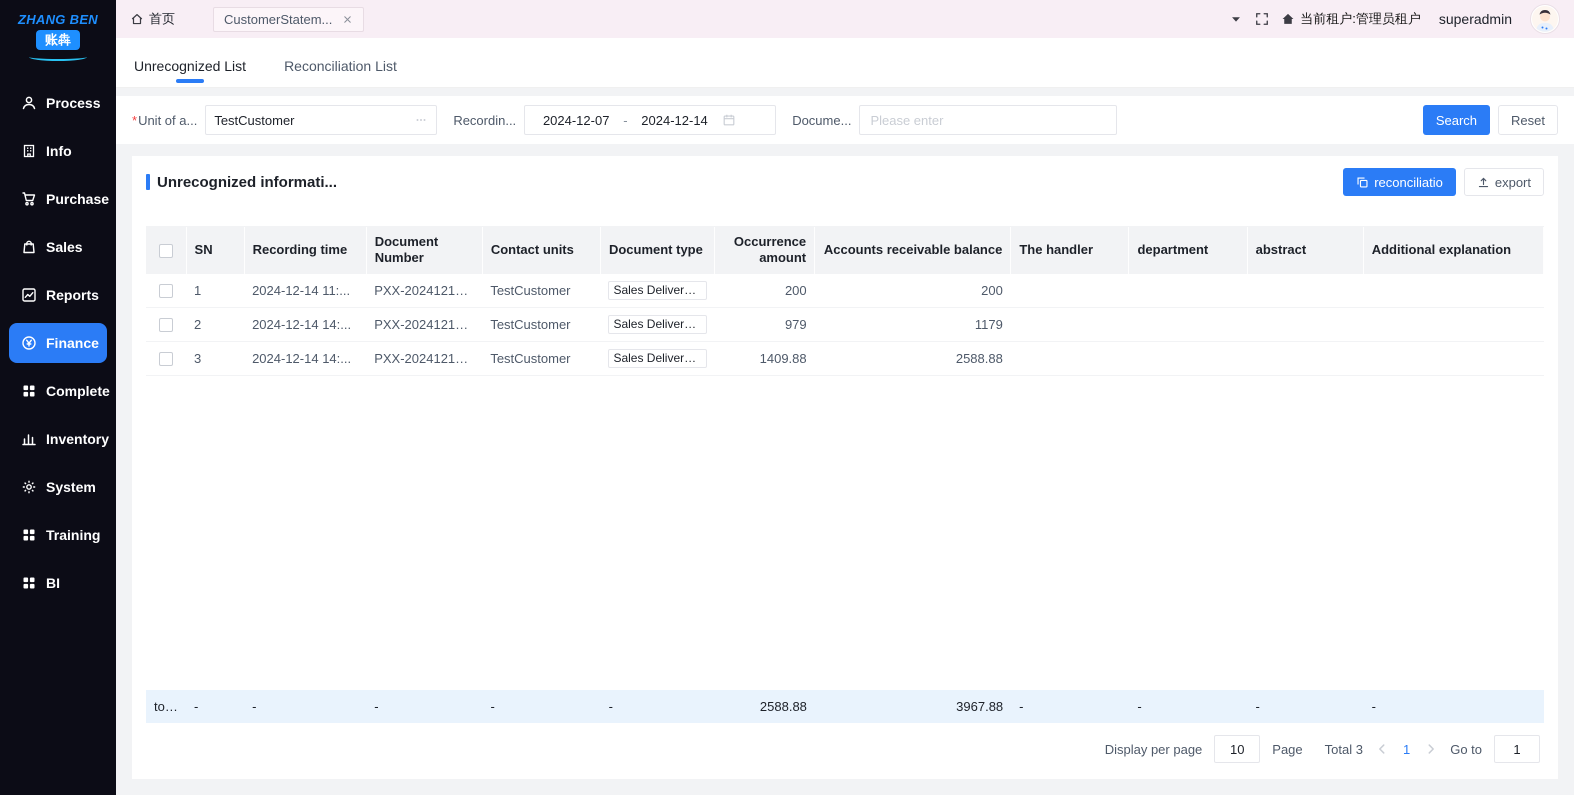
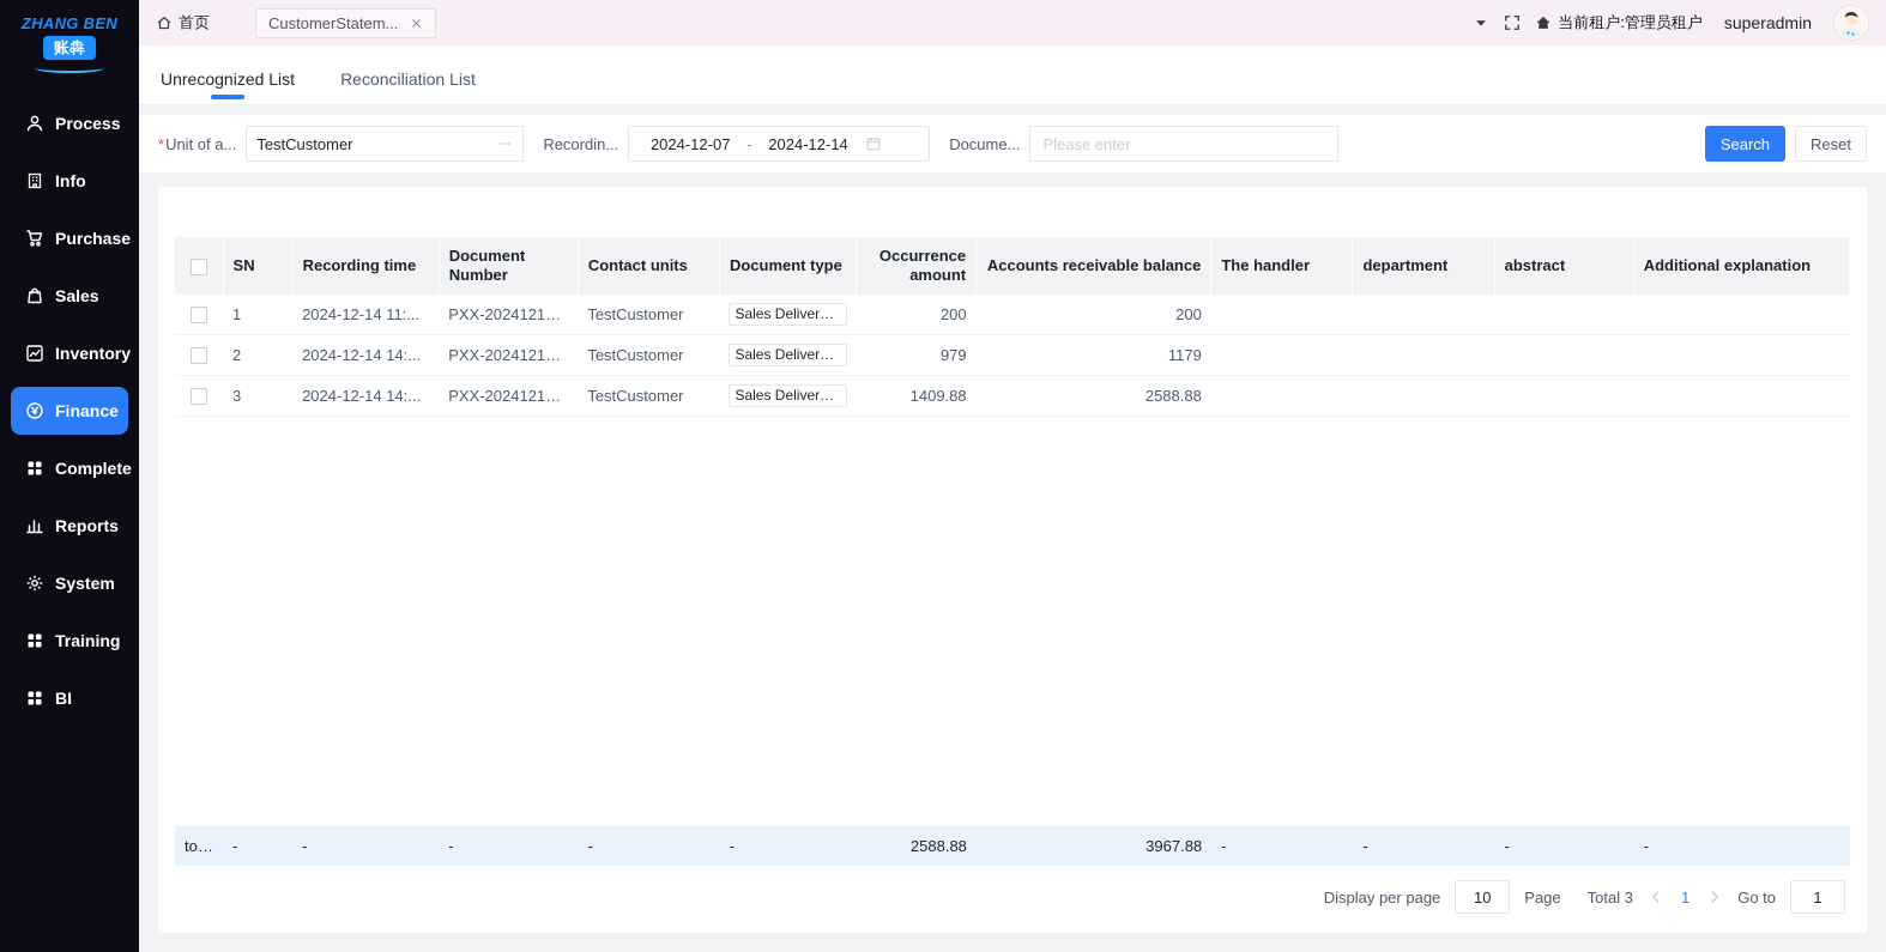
  ZHANG BEN
  账犇
  Process
  Info
  Purchase
  Sales
- Reports
+ Inventory
  Finance
  Complete
- Inventory
+ Reports
  System
  Training
  BI
  首页
  CustomerStatem...
  当前租户:管理员租户
  superadmin
  Unrecognized List
  Reconciliation List
  *Unit of a...
  TestCustomer
  Recordin...
  2024-12-07
  -
  2024-12-14
  Docume...
  Please enter
  Search
  Reset
- Unrecognized informati...
- reconciliatio
- export
  	SN	Recording time	Document Number	Contact units	Document type	Occurrence amount	Accounts receivable balance	The handler	department	abstract	Additional explanation
  	1	2024-12-14 11:...	PXX-20241214-...	TestCustomer	Sales Delivery Lis	200	200
  	2	2024-12-14 14:...	PXX-20241214-...	TestCustomer	Sales Delivery Lis	979	1179
  	3	2024-12-14 14:...	PXX-20241214-...	TestCustomer	Sales Delivery Lis	1409.88	2588.88
  total	-	-	-	-	-	2588.88	3967.88	-	-	-	-
  Display per page
  10
  Page
  Total 3
  1
  Go to
  1
